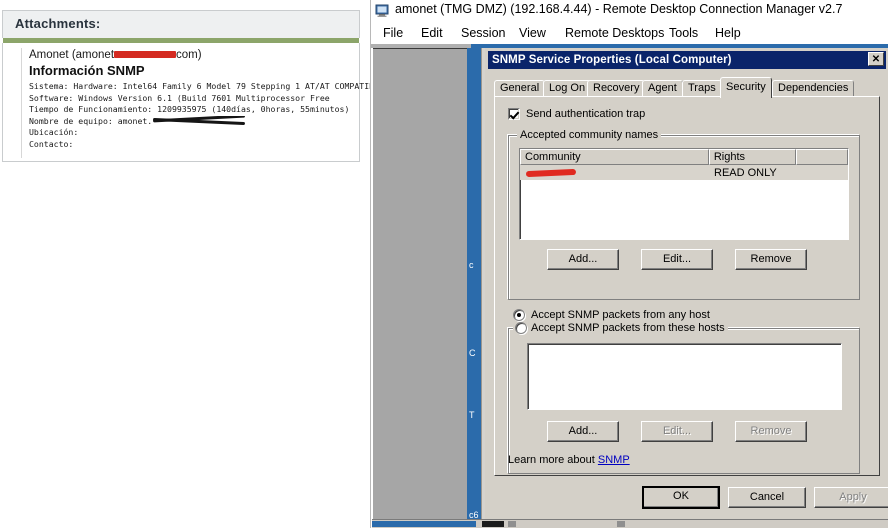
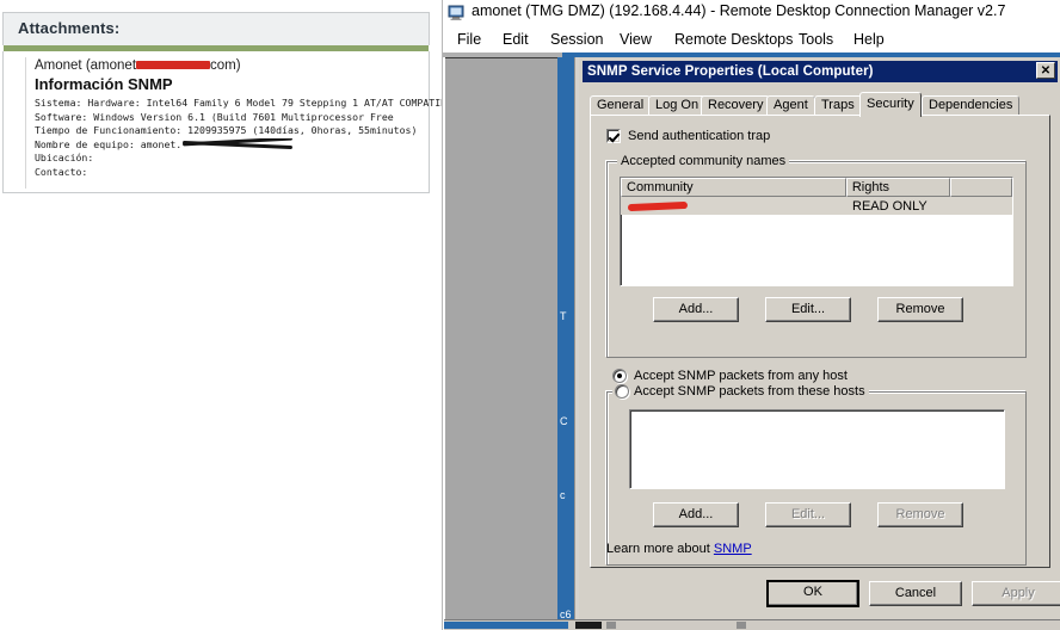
  Attachments:
  Amonet (amonet com)
  Información SNMP
  Sistema: Hardware: Intel64 Family 6 Model 79 Stepping 1 AT/AT COMPATI
  Software: Windows Version 6.1 (Build 7601 Multiprocessor Free
  Tiempo de Funcionamiento: 1209935975 (140días, 0horas, 55minutos)
  Nombre de equipo: amonet.
  Ubicación:
  Contacto:
  amonet (TMG DMZ) (192.168.4.44) - Remote Desktop Connection Manager v2.7
  File
  Edit
  Session
  View
  Remote Desktops
  Tools
  Help
- c
+ T
  C
- T
+ c
  c6
  SNMP Service Properties (Local Computer)
  ✕
  General
  Log On
  Recovery
  Agent
  Traps
  Security
  Dependencies
  Send authentication trap
  Accepted community names
  Community
  Rights
  READ ONLY
  Add...
  Edit...
  Remove
  Accept SNMP packets from any host
  Accept SNMP packets from these hosts
  Add...
  Edit...
  Remove
  Learn more about SNMP
  OK
  Cancel
  Apply
